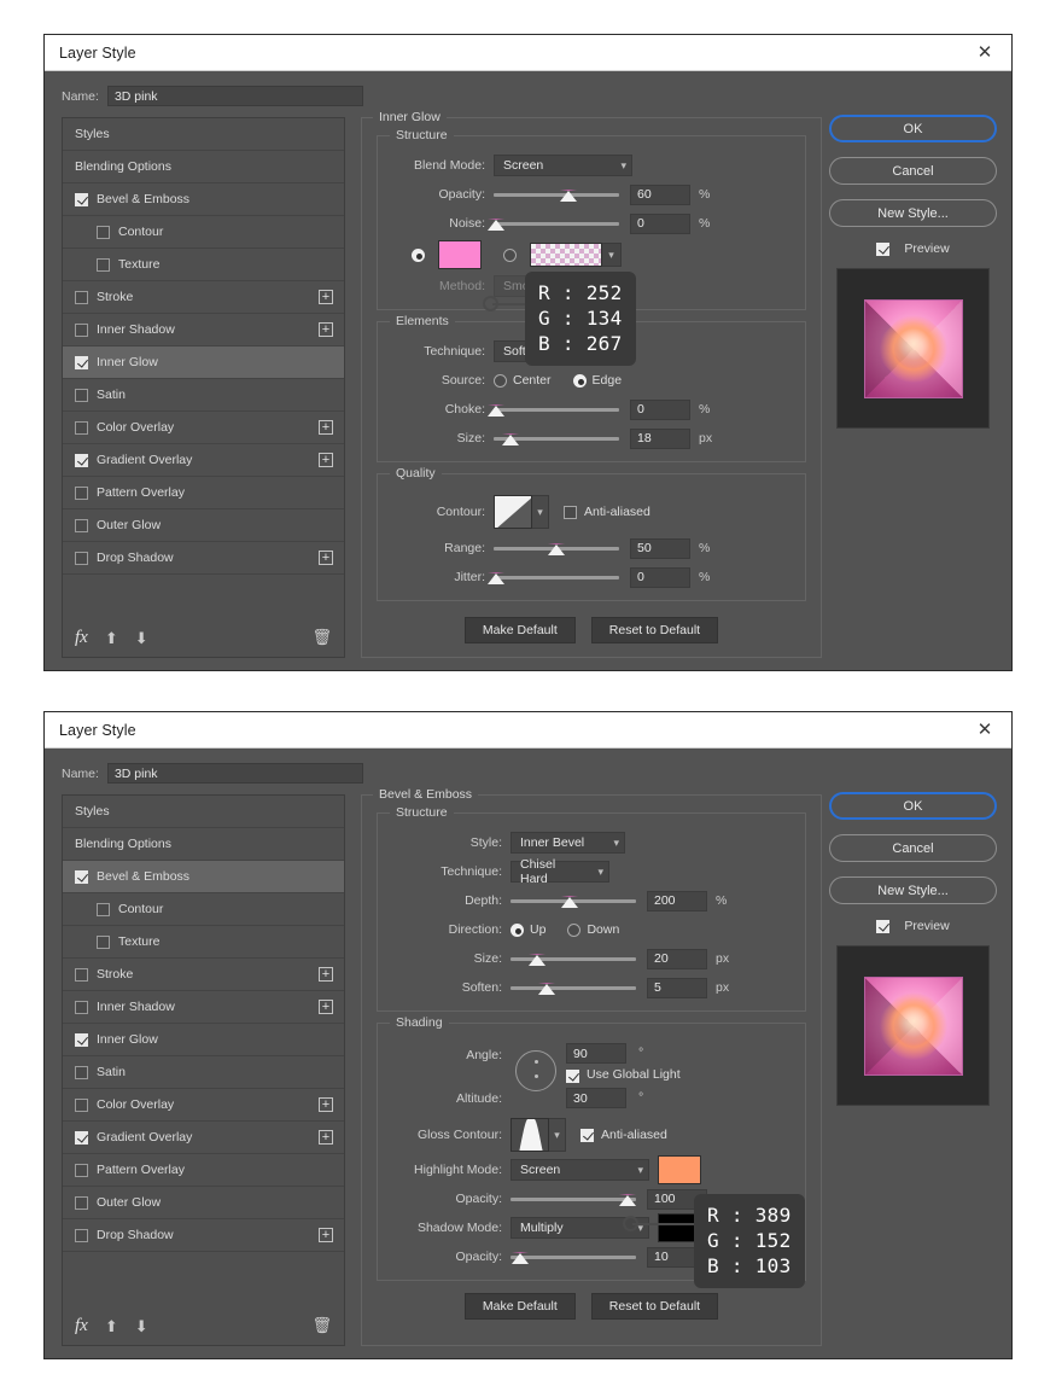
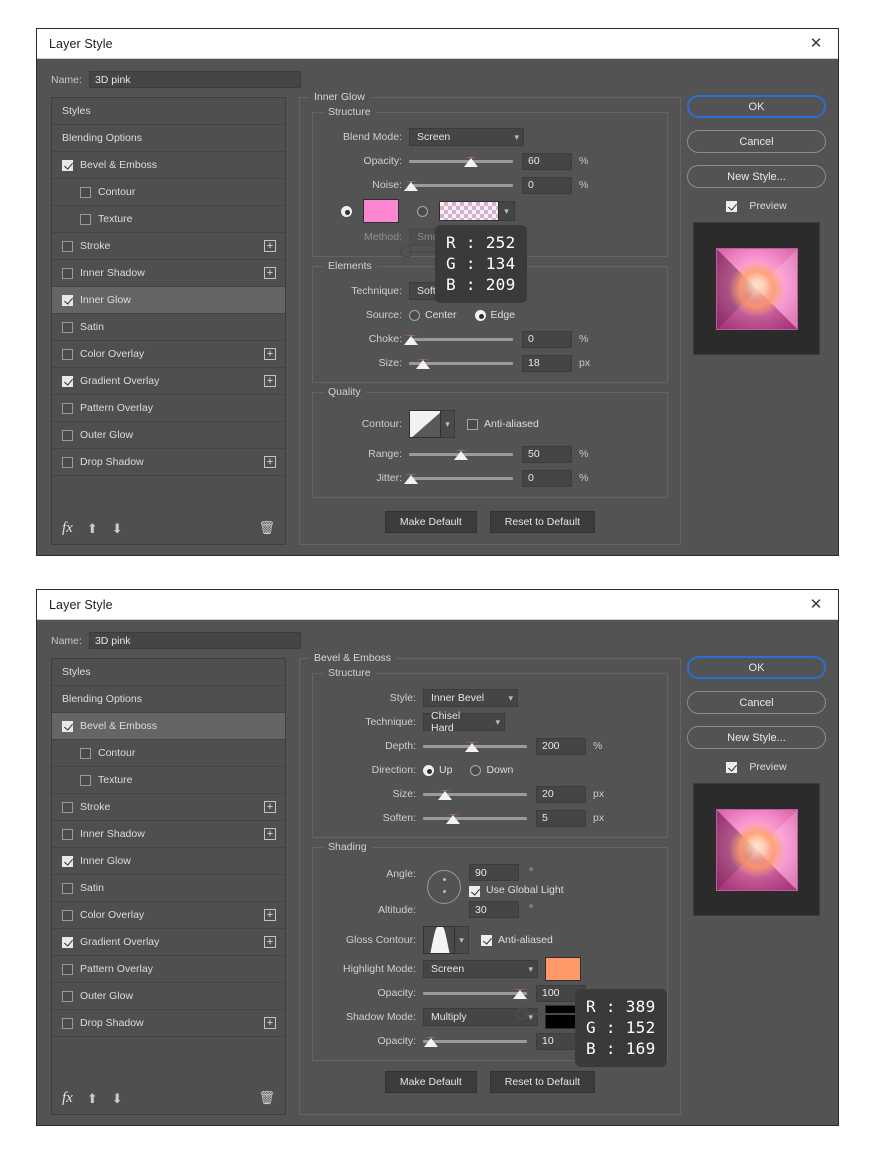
  Layer Style
  ✕
  Name:
  3D pink
  Styles
  Blending Options
  Bevel & Emboss
  Contour
  Texture
  Stroke
  +
  Inner Shadow
  +
  Inner Glow
  Satin
  Color Overlay
  +
  Gradient Overlay
  +
  Pattern Overlay
  Outer Glow
  Drop Shadow
  +
  fx
  ⬆
  ⬇
  🗑
  Inner Glow
  Structure
  Blend Mode:
  Screen
  ▾
  Opacity:
  60
  %
  Noise:
  0
  %
  ▾
  Method:
  Elements
  Technique:
  Source:
  Center
  Edge
  Choke:
  0
  %
  Size:
  18
  px
  Quality
  Contour:
  ▾
  Anti-aliased
  Range:
  50
  %
  Jitter:
  0
  %
  Make Default
  Reset to Default
  OK
  Cancel
  New Style...
  Preview
  R : 252
  G : 134
- B : 267
+ B : 209
  Layer Style
  ✕
  Name:
  3D pink
  Styles
  Blending Options
  Bevel & Emboss
  Contour
  Texture
  Stroke
  +
  Inner Shadow
  +
  Inner Glow
  Satin
  Color Overlay
  +
  Gradient Overlay
  +
  Pattern Overlay
  Outer Glow
  Drop Shadow
  +
  fx
  ⬆
  ⬇
  🗑
  Bevel & Emboss
  Structure
  Style:
  Inner Bevel
  ▾
  Technique:
  Chisel Hard
  ▾
  Depth:
  200
  %
  Direction:
  Up
  Down
  Size:
  20
  px
  Soften:
  5
  px
  Shading
  Angle:
  90
  °
  Use Global Light
  Altitude:
  30
  °
  Gloss Contour:
  ▾
  Anti-aliased
  Highlight Mode:
  Screen
  ▾
  Opacity:
  100
  Shadow Mode:
  Multiply
  ▾
  Opacity:
  10
  Make Default
  Reset to Default
  OK
  Cancel
  New Style...
  Preview
  R : 389
  G : 152
- B : 103
+ B : 169
